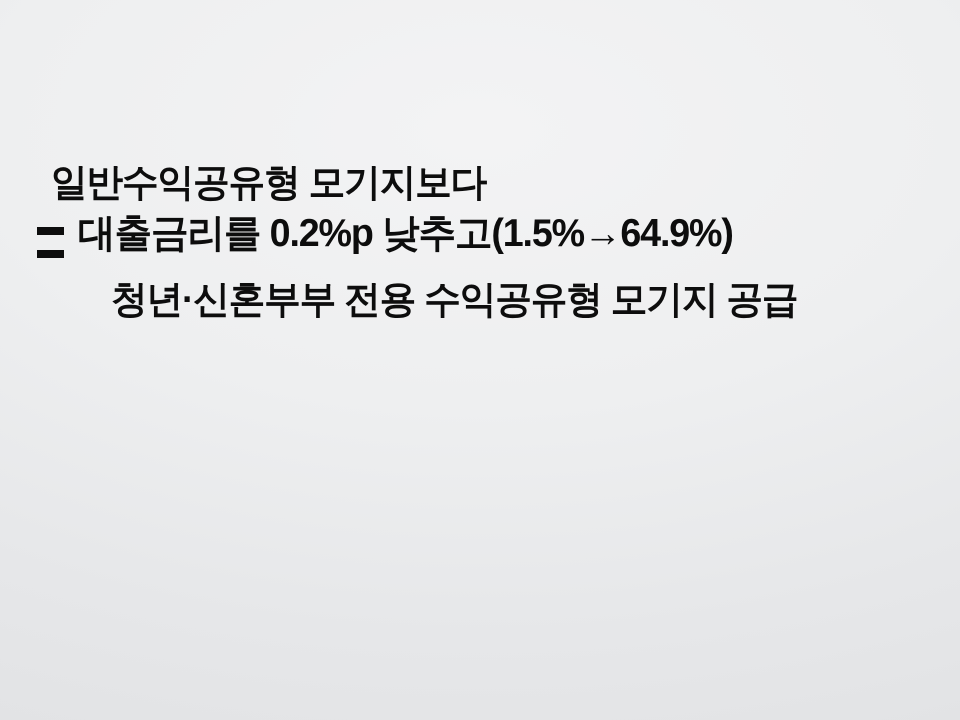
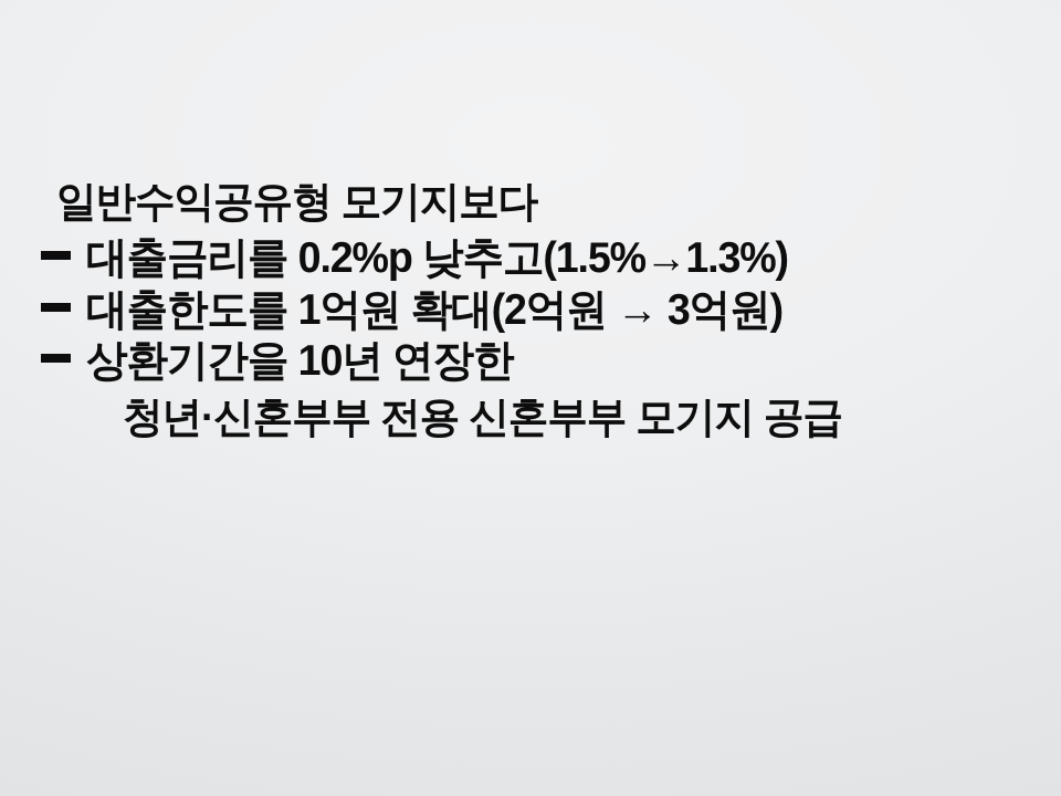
  일반수익공유형 모기지보다
- 대출금리를 0.2%p 낮추고(1.5%→64.9%)
+ 대출금리를 0.2%p 낮추고(1.5%→1.3%)
+ 대출한도를 1억원 확대(2억원 → 3억원)
+ 상환기간을 10년 연장한
- 청년·신혼부부 전용 수익공유형 모기지 공급
+ 청년·신혼부부 전용 신혼부부 모기지 공급
